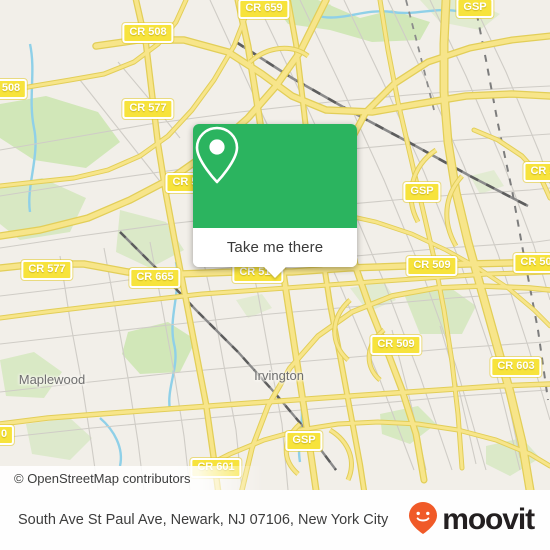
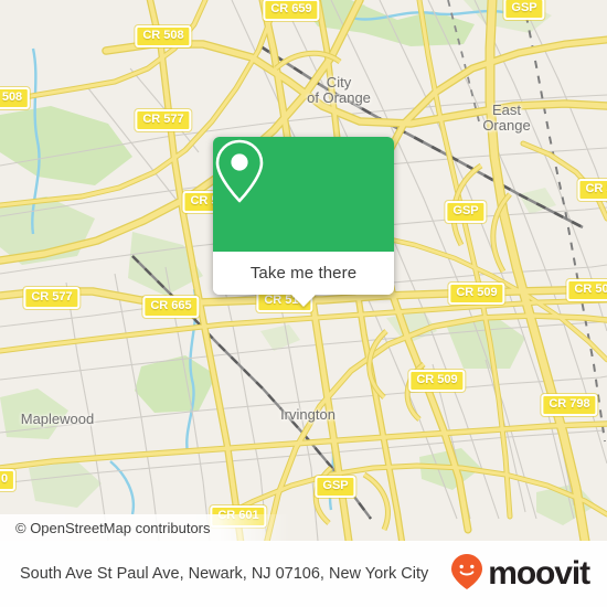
+ City
+ of Orange
+ East
+ Orange
  Maplewood
  Irvington
  CR 659
  GSP
  CR 508
  508
  CR 577
  GSP
  CR 577
  CR 665
  CR 510
  CR 509
  CR 50
  CR 509
- CR 603
+ CR 798
  GSP
  0
  Take me there
  © OpenStreetMap contributors
  South Ave St Paul Ave, Newark, NJ 07106, New York City
  moovit
